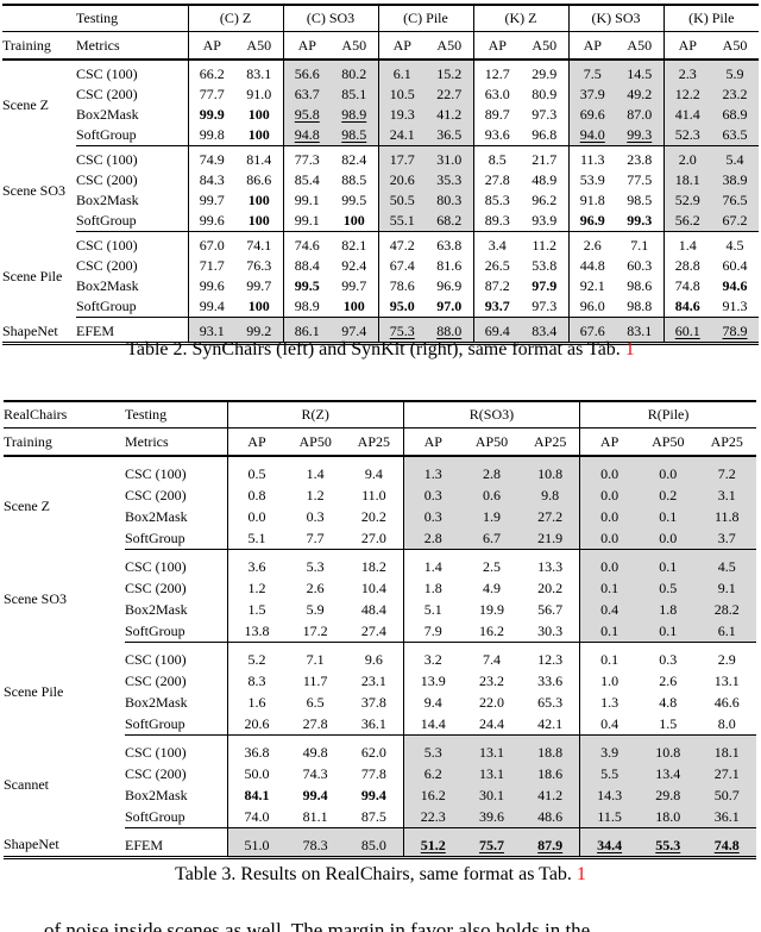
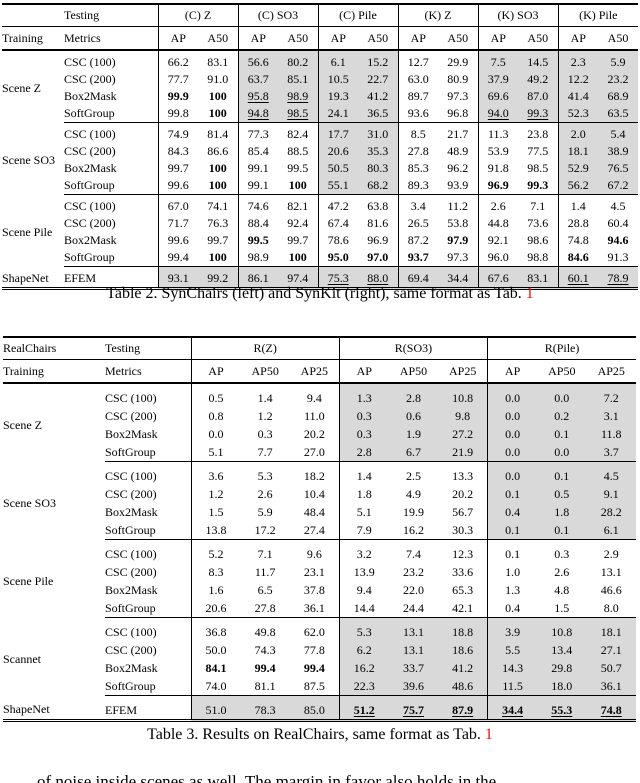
  	Testing	(C) Z	(C) SO3	(C) Pile	(K) Z	(K) SO3	(K) Pile
  Training	Metrics	AP	A50	AP	A50	AP	A50	AP	A50	AP	A50	AP	A50
  Scene Z	CSC (100)	66.2	83.1	56.6	80.2	6.1	15.2	12.7	29.9	7.5	14.5	2.3	5.9
  CSC (200)	77.7	91.0	63.7	85.1	10.5	22.7	63.0	80.9	37.9	49.2	12.2	23.2
  Box2Mask	99.9	100	95.8	98.9	19.3	41.2	89.7	97.3	69.6	87.0	41.4	68.9
  SoftGroup	99.8	100	94.8	98.5	24.1	36.5	93.6	96.8	94.0	99.3	52.3	63.5
  Scene SO3	CSC (100)	74.9	81.4	77.3	82.4	17.7	31.0	8.5	21.7	11.3	23.8	2.0	5.4
  CSC (200)	84.3	86.6	85.4	88.5	20.6	35.3	27.8	48.9	53.9	77.5	18.1	38.9
  Box2Mask	99.7	100	99.1	99.5	50.5	80.3	85.3	96.2	91.8	98.5	52.9	76.5
  SoftGroup	99.6	100	99.1	100	55.1	68.2	89.3	93.9	96.9	99.3	56.2	67.2
  Scene Pile	CSC (100)	67.0	74.1	74.6	82.1	47.2	63.8	3.4	11.2	2.6	7.1	1.4	4.5
- CSC (200)	71.7	76.3	88.4	92.4	67.4	81.6	26.5	53.8	44.8	60.3	28.8	60.4
+ CSC (200)	71.7	76.3	88.4	92.4	67.4	81.6	26.5	53.8	44.8	73.6	28.8	60.4
  Box2Mask	99.6	99.7	99.5	99.7	78.6	96.9	87.2	97.9	92.1	98.6	74.8	94.6
  SoftGroup	99.4	100	98.9	100	95.0	97.0	93.7	97.3	96.0	98.8	84.6	91.3
- ShapeNet	EFEM	93.1	99.2	86.1	97.4	75.3	88.0	69.4	83.4	67.6	83.1	60.1	78.9
+ ShapeNet	EFEM	93.1	99.2	86.1	97.4	75.3	88.0	69.4	34.4	67.6	83.1	60.1	78.9
  Table 2. SynChairs (left) and SynKit (right), same format as Tab. 1
  RealChairs	Testing	R(Z)	R(SO3)	R(Pile)
  Training	Metrics	AP	AP50	AP25	AP	AP50	AP25	AP	AP50	AP25
  Scene Z	CSC (100)	0.5	1.4	9.4	1.3	2.8	10.8	0.0	0.0	7.2
  CSC (200)	0.8	1.2	11.0	0.3	0.6	9.8	0.0	0.2	3.1
  Box2Mask	0.0	0.3	20.2	0.3	1.9	27.2	0.0	0.1	11.8
  SoftGroup	5.1	7.7	27.0	2.8	6.7	21.9	0.0	0.0	3.7
  Scene SO3	CSC (100)	3.6	5.3	18.2	1.4	2.5	13.3	0.0	0.1	4.5
  CSC (200)	1.2	2.6	10.4	1.8	4.9	20.2	0.1	0.5	9.1
  Box2Mask	1.5	5.9	48.4	5.1	19.9	56.7	0.4	1.8	28.2
  SoftGroup	13.8	17.2	27.4	7.9	16.2	30.3	0.1	0.1	6.1
  Scene Pile	CSC (100)	5.2	7.1	9.6	3.2	7.4	12.3	0.1	0.3	2.9
  CSC (200)	8.3	11.7	23.1	13.9	23.2	33.6	1.0	2.6	13.1
  Box2Mask	1.6	6.5	37.8	9.4	22.0	65.3	1.3	4.8	46.6
  SoftGroup	20.6	27.8	36.1	14.4	24.4	42.1	0.4	1.5	8.0
  Scannet	CSC (100)	36.8	49.8	62.0	5.3	13.1	18.8	3.9	10.8	18.1
  CSC (200)	50.0	74.3	77.8	6.2	13.1	18.6	5.5	13.4	27.1
- Box2Mask	84.1	99.4	99.4	16.2	30.1	41.2	14.3	29.8	50.7
+ Box2Mask	84.1	99.4	99.4	16.2	33.7	41.2	14.3	29.8	50.7
  SoftGroup	74.0	81.1	87.5	22.3	39.6	48.6	11.5	18.0	36.1
  ShapeNet	EFEM	51.0	78.3	85.0	51.2	75.7	87.9	34.4	55.3	74.8
  Table 3. Results on RealChairs, same format as Tab. 1
  of noise inside scenes as well. The margin in favor also holds in the
